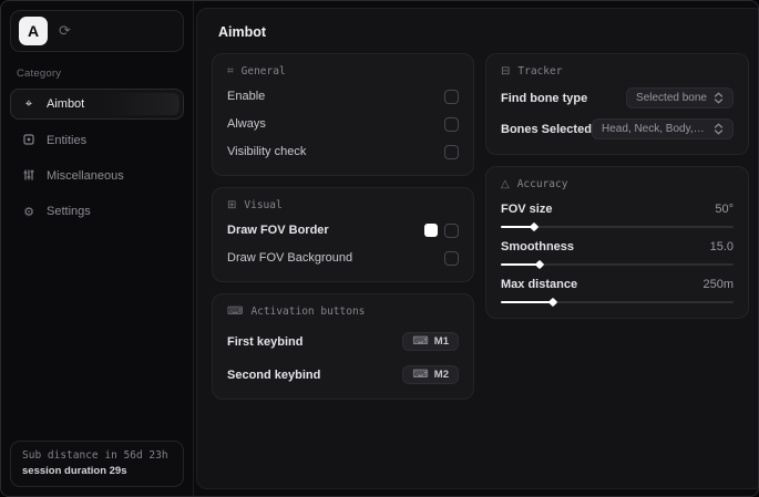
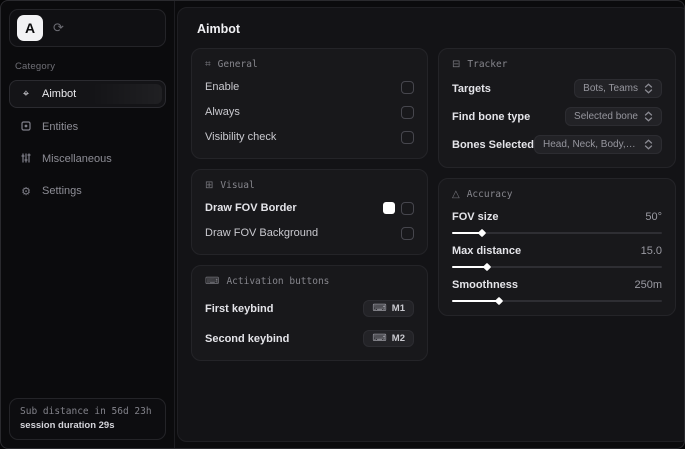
  A
  ⟳
  Category
  ⌖
  Aimbot
  Entities
  Miscellaneous
  ⚙
  Settings
  Sub distance in 56d 23h
  session duration 29s
  Aimbot
  ⌗
  General
  Enable
  Always
  Visibility check
  ⊞
  Visual
  Draw FOV Border
  Draw FOV Background
  ⌨
  Activation buttons
  First keybind
  ⌨
  M1
  Second keybind
  ⌨
  M2
  ⊟
  Tracker
+ Targets
+ Bots, Teams
  Find bone type
  Selected bone
  Bones Selected
  Head, Neck, Body, Pe
  △
  Accuracy
  FOV size
  50°
- Smoothness
+ Max distance
  15.0
- Max distance
+ Smoothness
  250m
